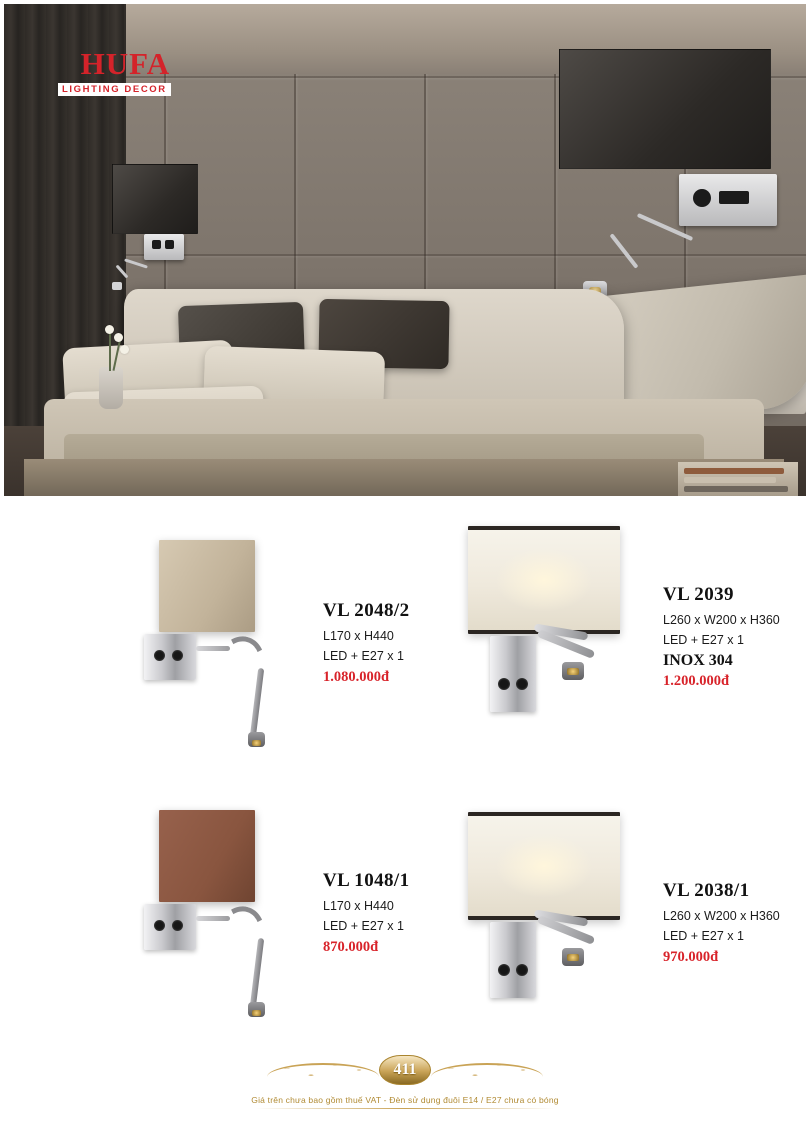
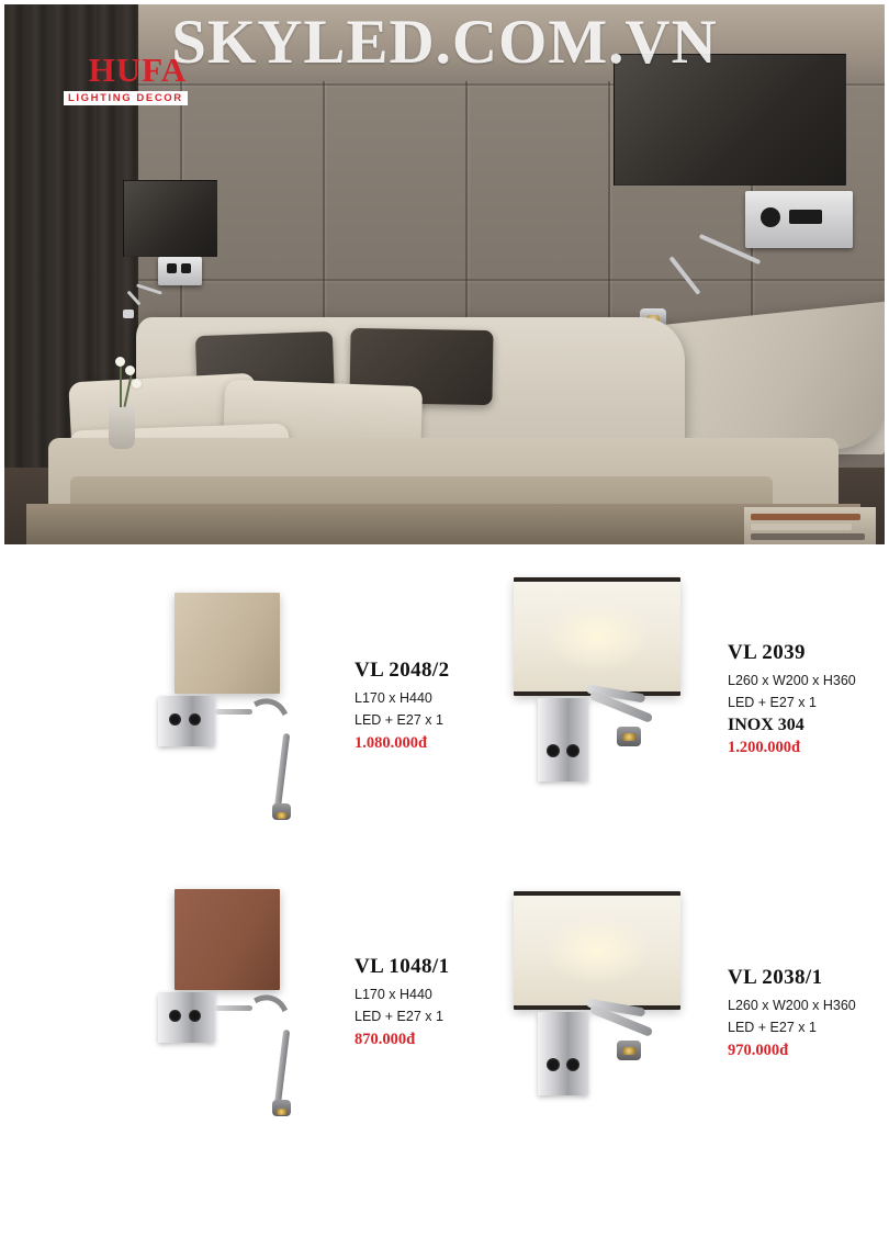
+ SKYLED.COM.VN
  HUFA
  LIGHTING DECOR
  VL 2048/2
  L170 x H440
  LED + E27 x 1
  1.080.000đ
  VL 2039
  L260 x W200 x H360
  LED + E27 x 1
  INOX 304
  1.200.000đ
  VL 1048/1
  L170 x H440
  LED + E27 x 1
  870.000đ
  VL 2038/1
  L260 x W200 x H360
  LED + E27 x 1
  970.000đ
- 411
- Giá trên chưa bao gồm thuế VAT - Đèn sử dụng đuôi E14 / E27 chưa có bóng
